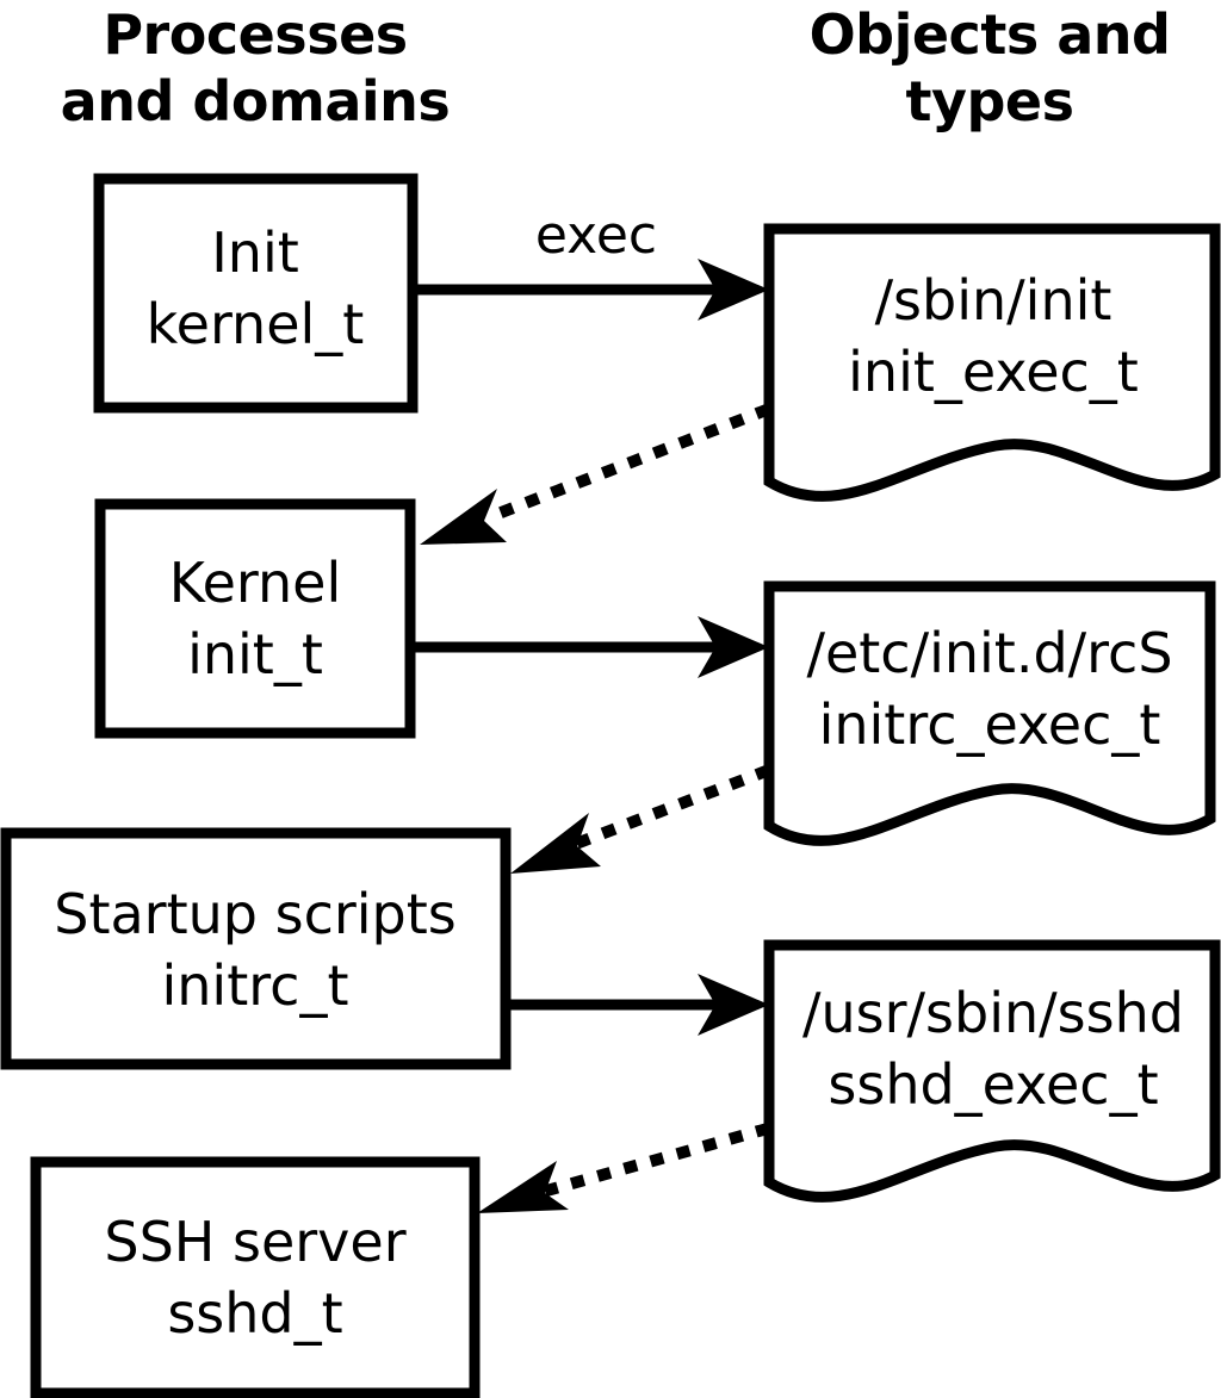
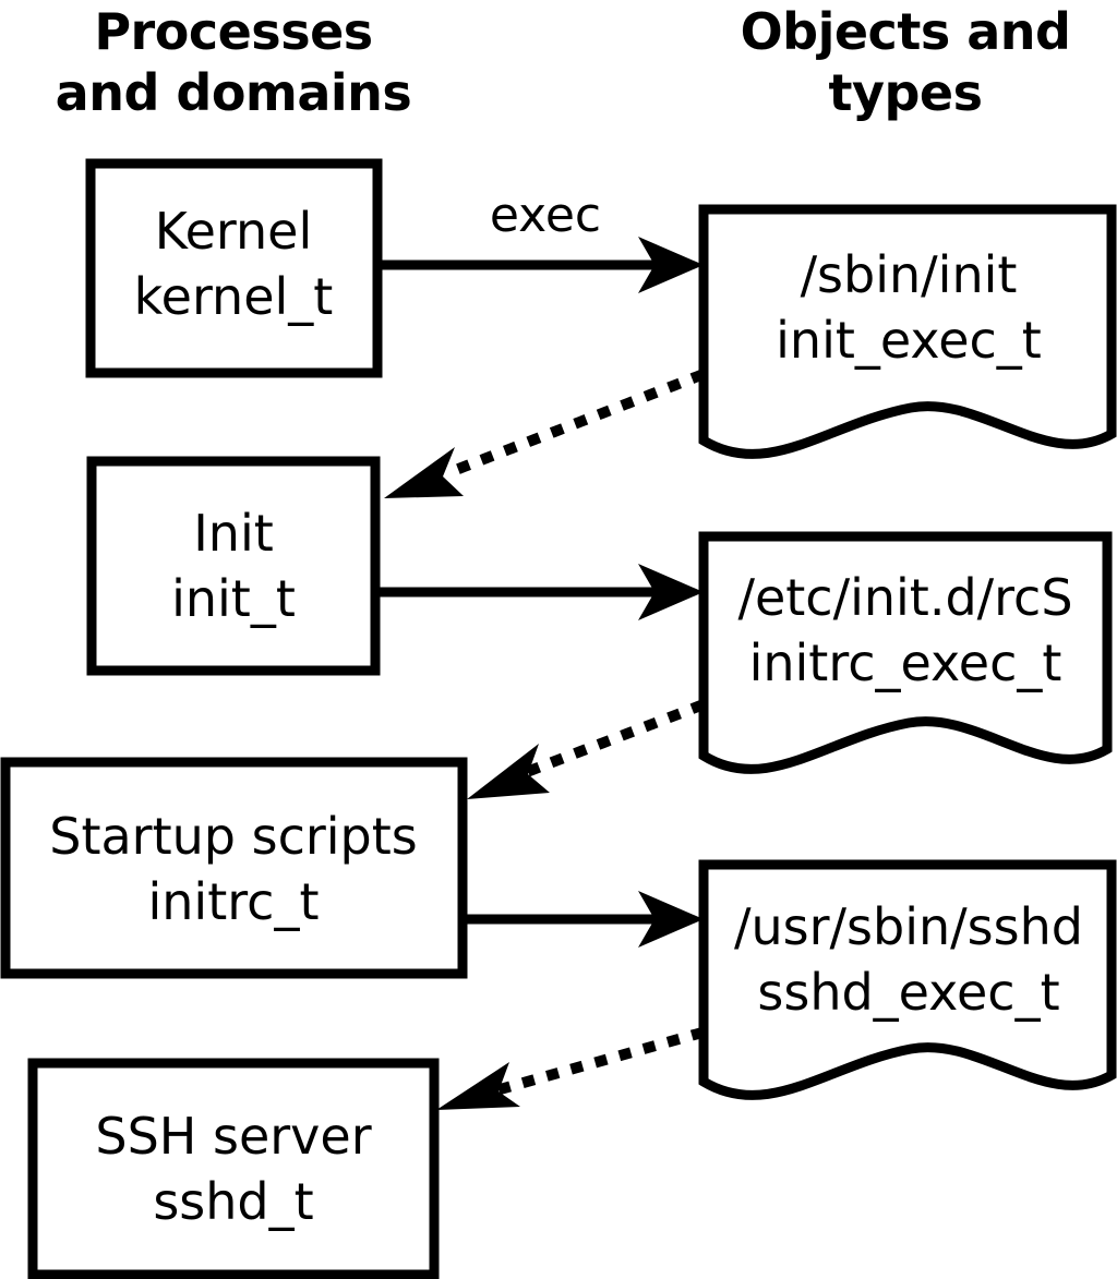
  Processes
  and domains
  Objects and
  types
- Init
+ Kernel
  kernel_t
- Kernel
+ Init
  init_t
  Startup scripts
  initrc_t
  SSH server
  sshd_t
  /sbin/init
  init_exec_t
  /etc/init.d/rcS
  initrc_exec_t
  /usr/sbin/sshd
  sshd_exec_t
  exec
